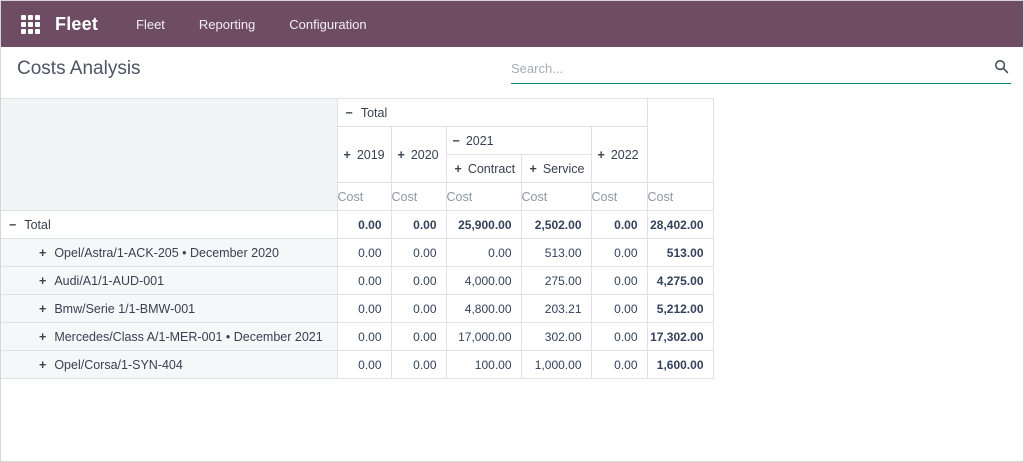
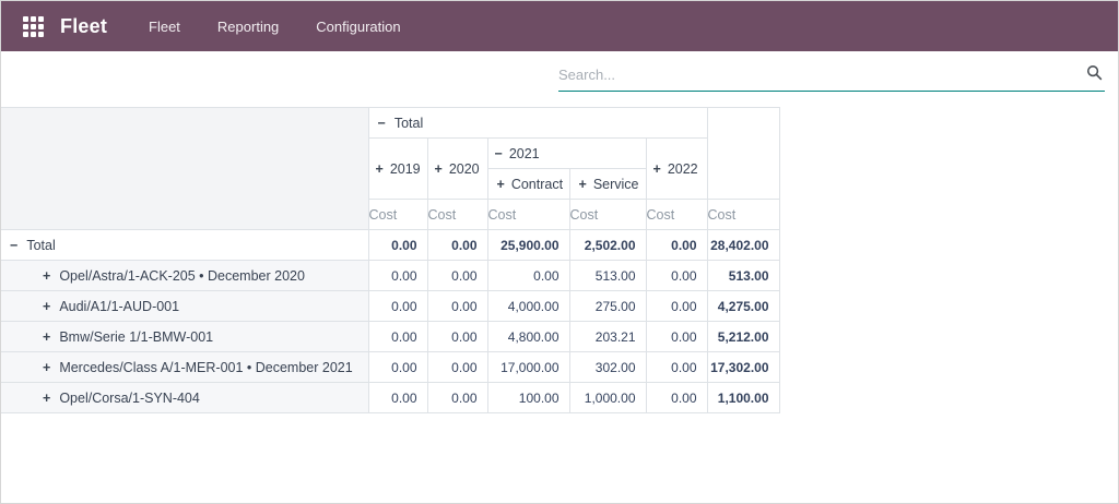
  Fleet
  Fleet
  Reporting
  Configuration
- Costs Analysis
  Search...
  	− Total
  + 2019	+ 2020	− 2021	+ 2022
  + Contract	+ Service
  Cost	Cost	Cost	Cost	Cost	Cost
  − Total	0.00	0.00	25,900.00	2,502.00	0.00	28,402.00
  + Opel/Astra/1-ACK-205 • December 2020	0.00	0.00	0.00	513.00	0.00	513.00
  + Audi/A1/1-AUD-001	0.00	0.00	4,000.00	275.00	0.00	4,275.00
  + Bmw/Serie 1/1-BMW-001	0.00	0.00	4,800.00	203.21	0.00	5,212.00
  + Mercedes/Class A/1-MER-001 • December 2021	0.00	0.00	17,000.00	302.00	0.00	17,302.00
- + Opel/Corsa/1-SYN-404	0.00	0.00	100.00	1,000.00	0.00	1,600.00
+ + Opel/Corsa/1-SYN-404	0.00	0.00	100.00	1,000.00	0.00	1,100.00
